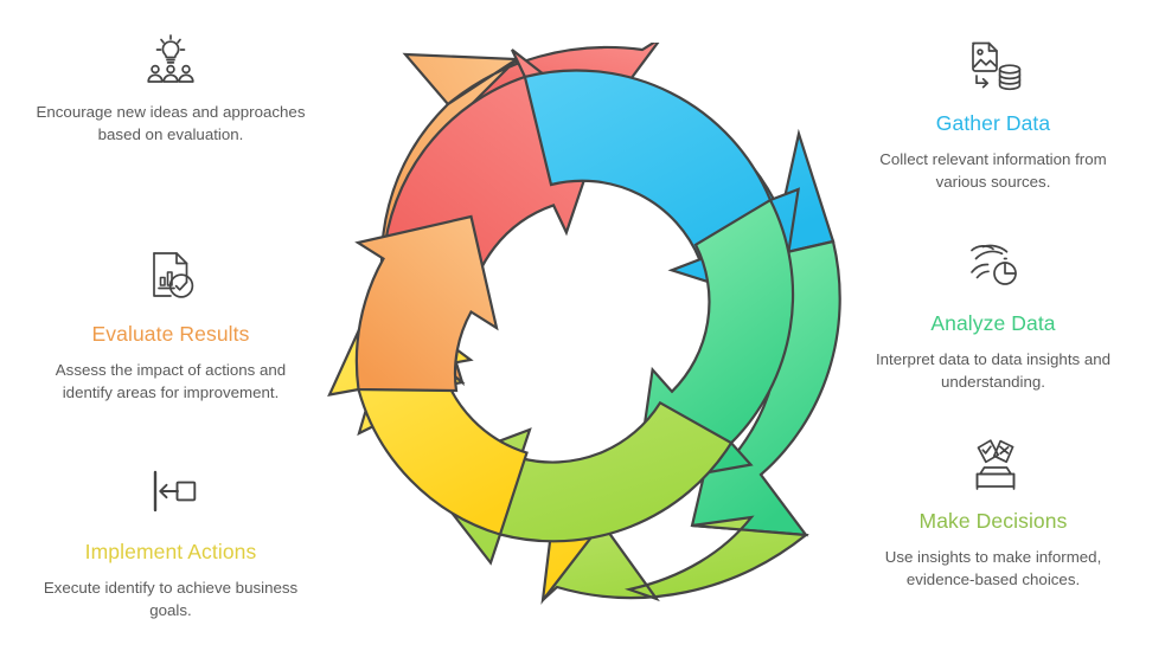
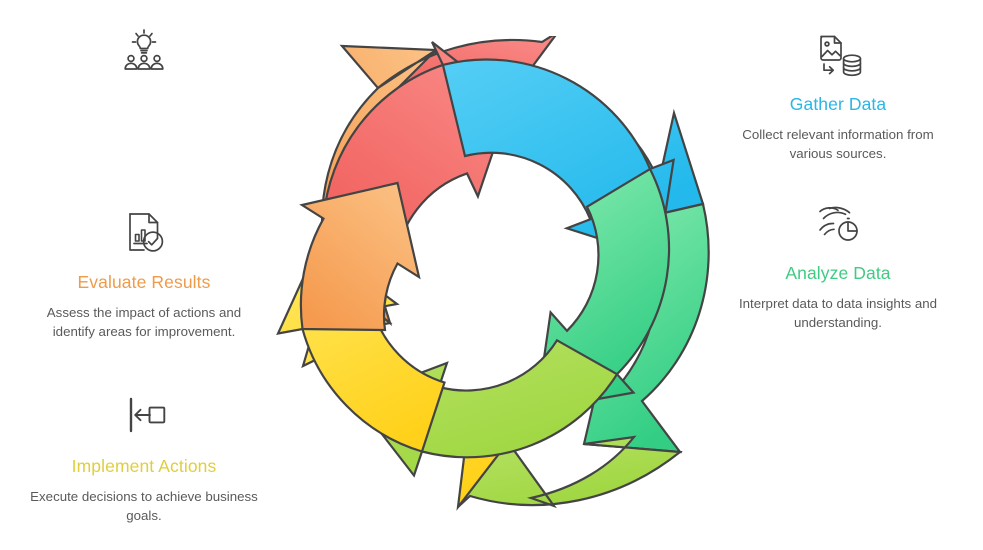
- Encourage new ideas and approaches based on evaluation.
  Evaluate Results
  Assess the impact of actions and identify areas for improvement.
  Implement Actions
- Execute identify to achieve business goals.
+ Execute decisions to achieve business goals.
  Gather Data
  Collect relevant information from various sources.
  Analyze Data
  Interpret data to data insights and understanding.
- Make Decisions
- Use insights to make informed, evidence-based choices.
